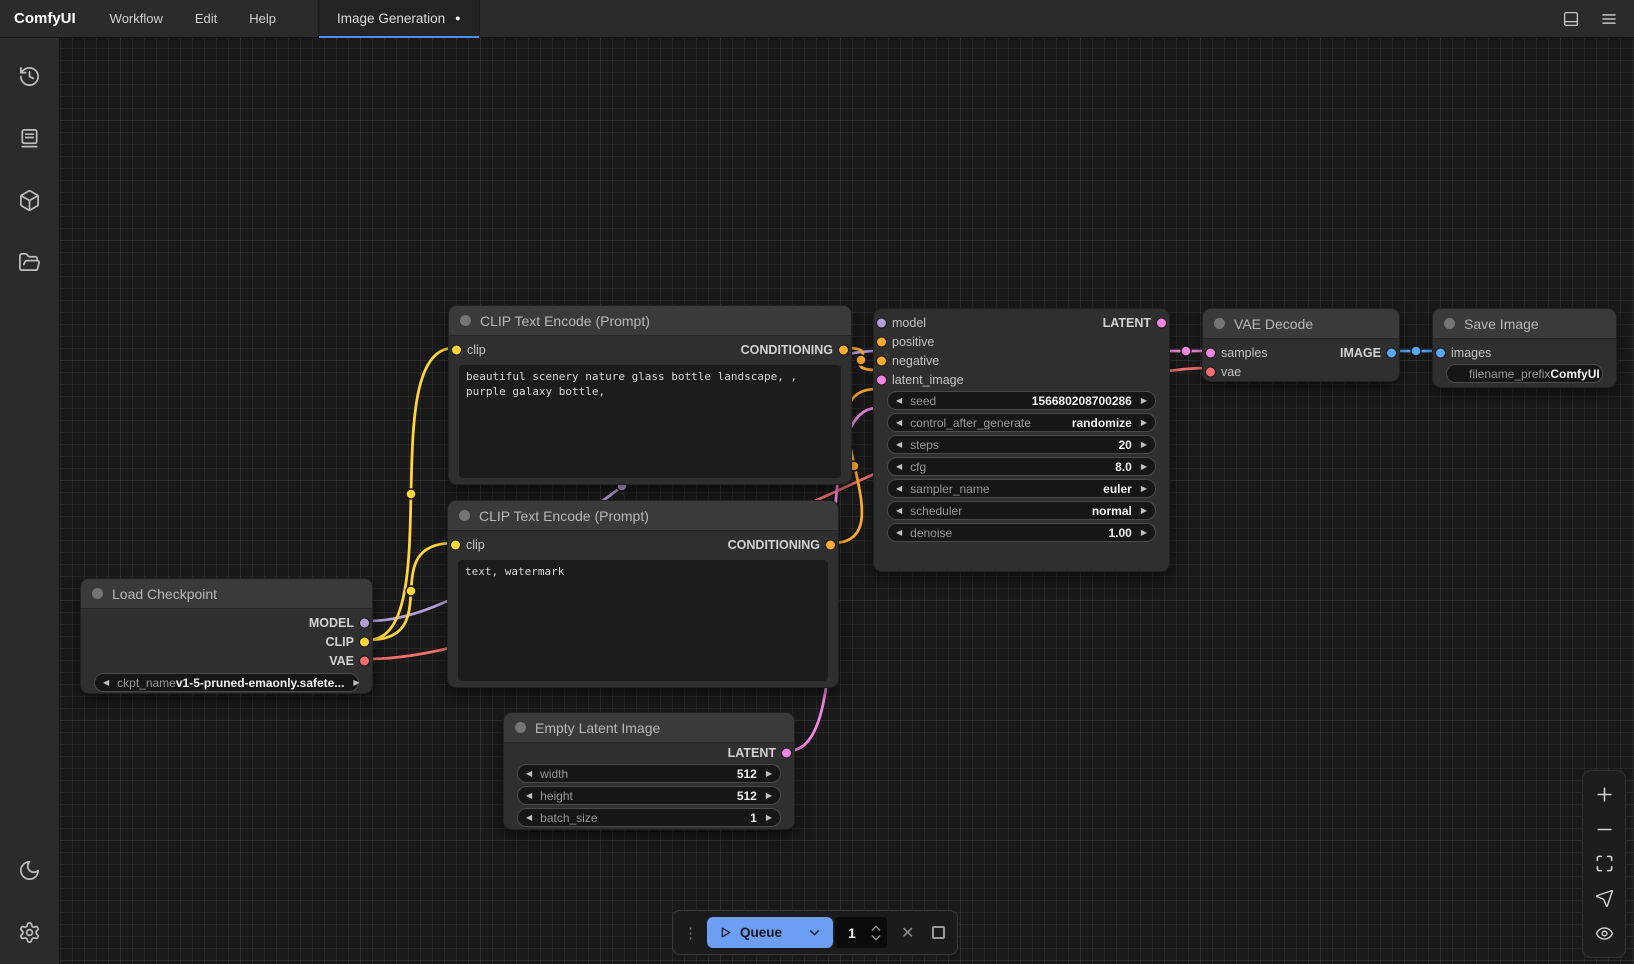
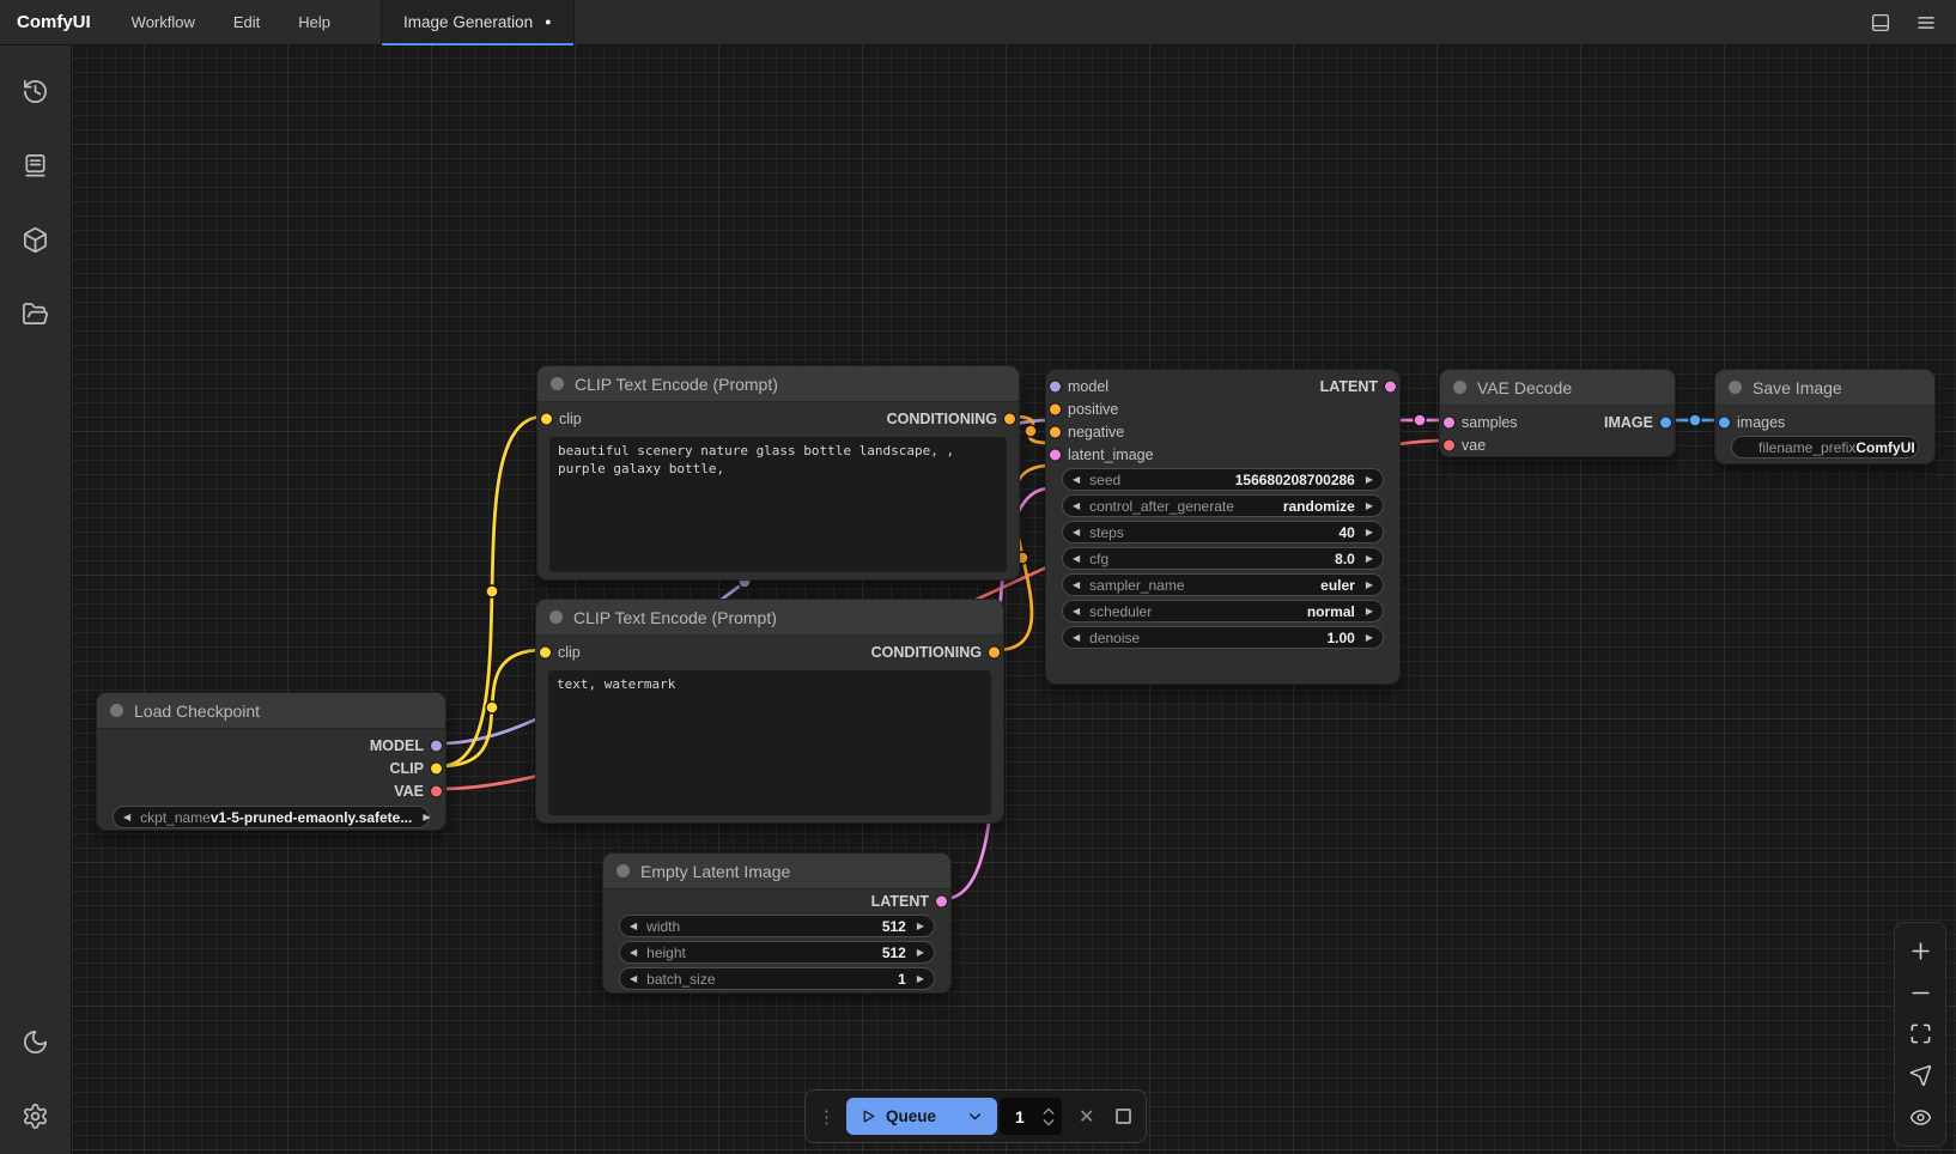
  Load Checkpoint
  MODEL
  CLIP
  VAE
  ◀
  ckpt_name
  v1-5-pruned-emaonly.safete...
  ▶
  CLIP Text Encode (Prompt)
  clip
  CONDITIONING
  beautiful scenery nature glass bottle landscape, , purple galaxy bottle,
  CLIP Text Encode (Prompt)
  clip
  CONDITIONING
  text, watermark
  Empty Latent Image
  LATENT
  ◀
  width
  512
  ▶
  ◀
  height
  512
  ▶
  ◀
  batch_size
  1
  ▶
  model
  LATENT
  positive
  negative
  latent_image
  ◀
  seed
  156680208700286
  ▶
  ◀
  control_after_generate
  randomize
  ▶
  ◀
  steps
- 20
+ 40
  ▶
  ◀
  cfg
  8.0
  ▶
  ◀
  sampler_name
  euler
  ▶
  ◀
  scheduler
  normal
  ▶
  ◀
  denoise
  1.00
  ▶
  VAE Decode
  samples
  IMAGE
  vae
  Save Image
  images
  filename_prefix
  ComfyUI
  ⋮
  Queue
  1
  ✕
  ComfyUI
  Workflow
  Edit
  Help
  Image Generation
  ●
